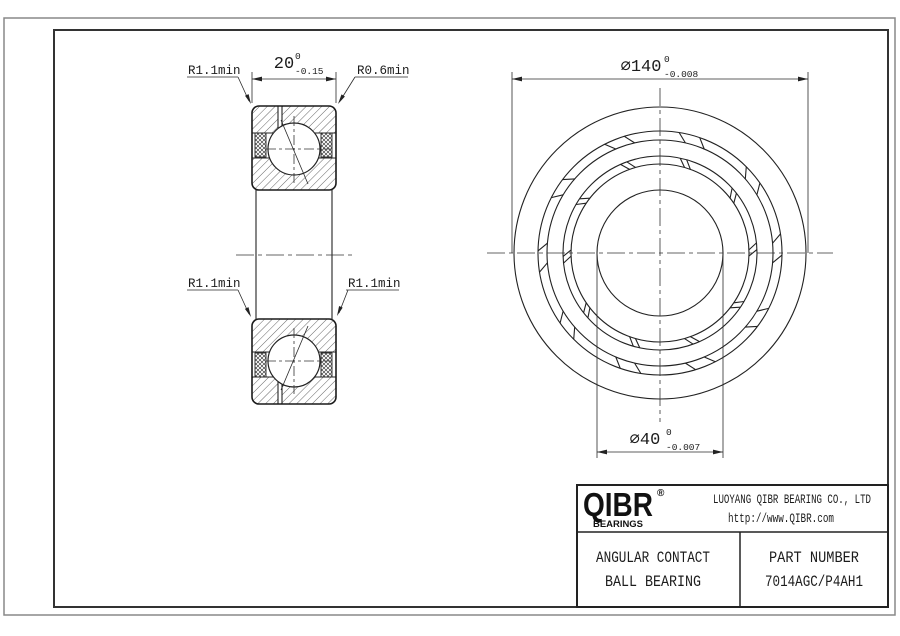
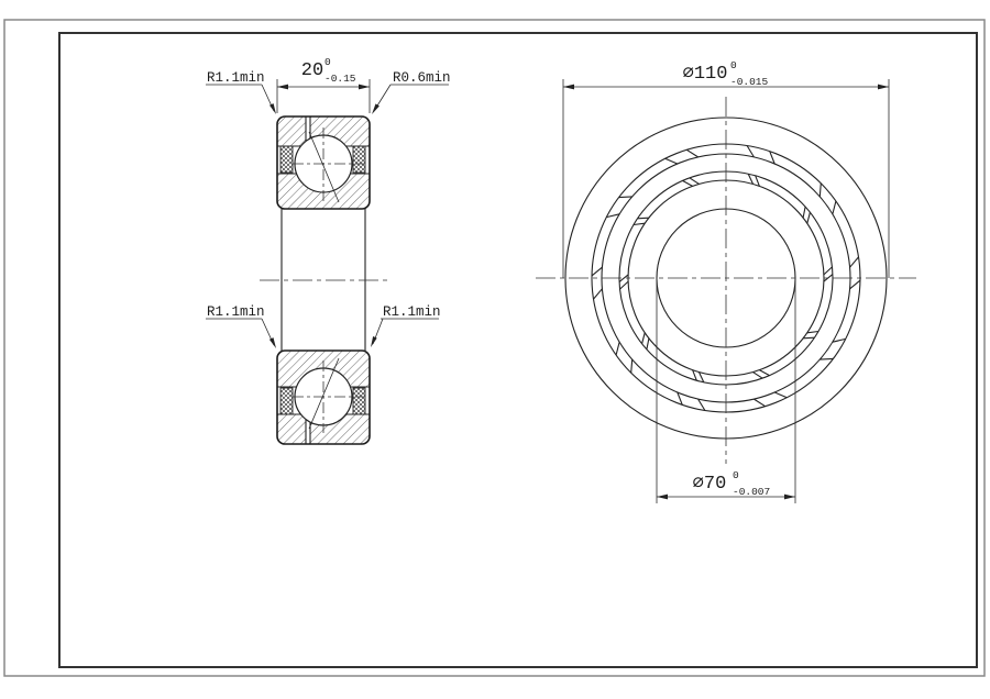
  20
  0
  -0.15
  R1.1min
  R0.6min
  R1.1min
  R1.1min
- ⌀140
+ ⌀110
  0
- -0.008
+ -0.015
- ⌀40
+ ⌀70
  0
  -0.007
- QIBR
- ®
- BEARINGS
- LUOYANG QIBR BEARING CO., LTD
- http://www.QIBR.com
- ANGULAR CONTACT
- BALL BEARING
- PART NUMBER
- 7014AGC/P4AH1
